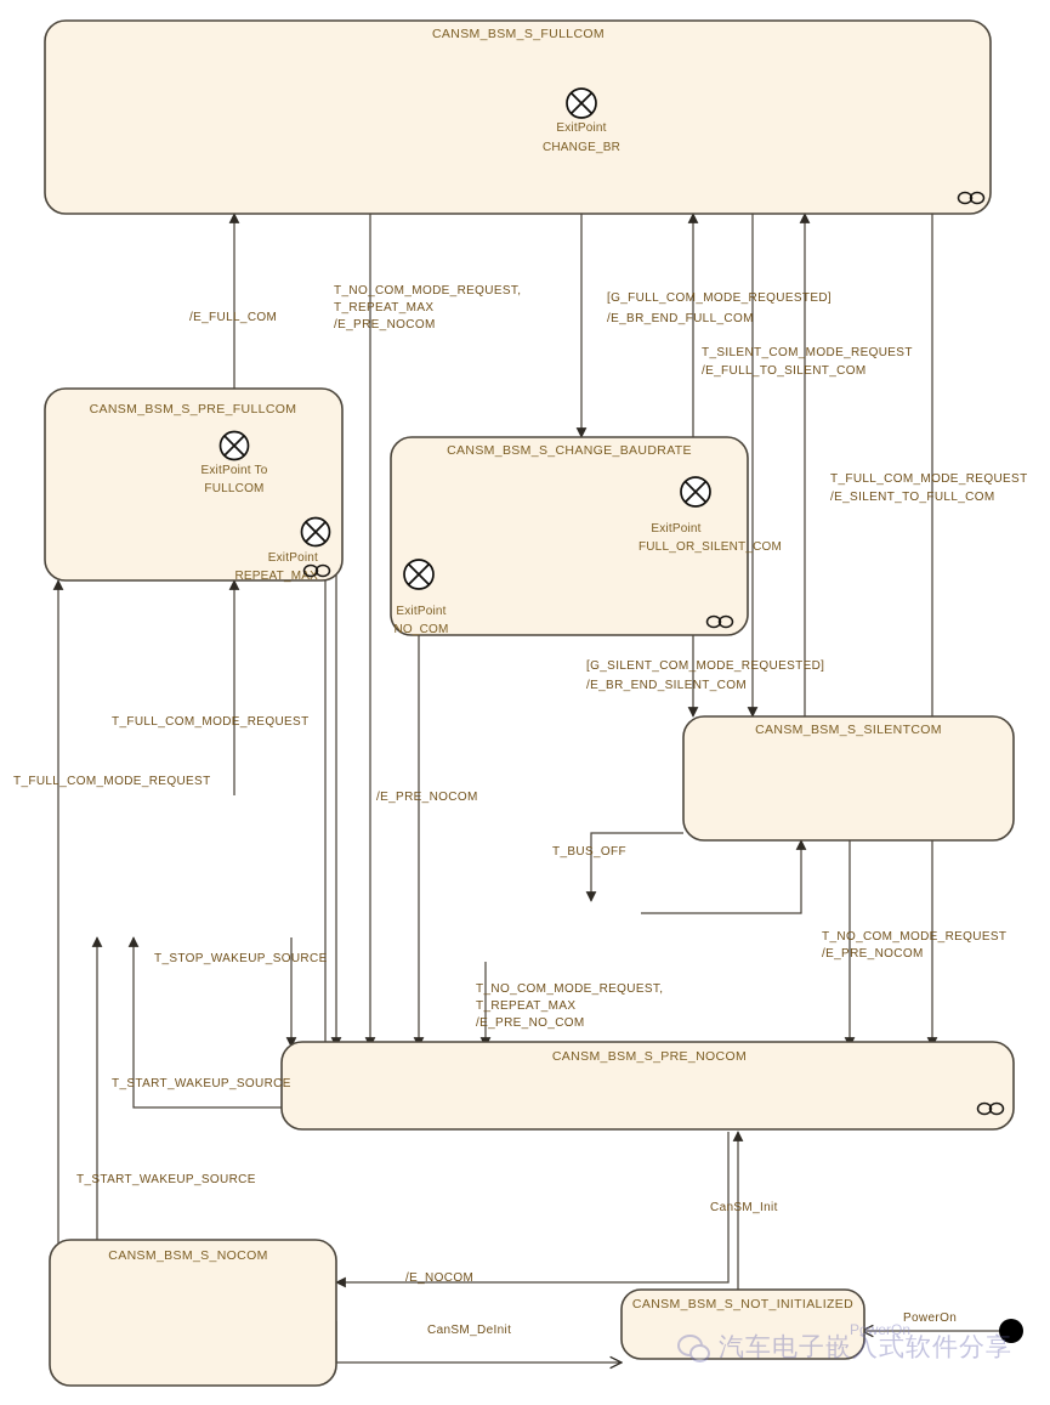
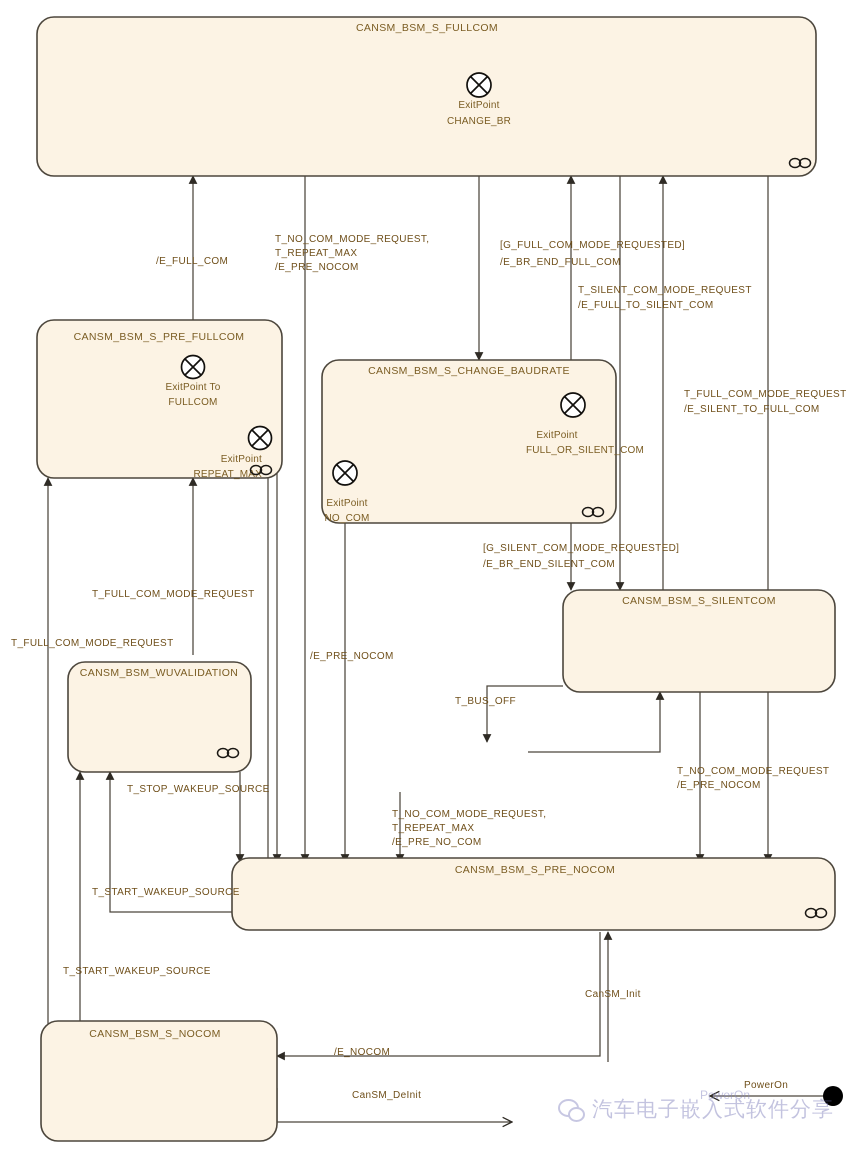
  CANSM_BSM_S_FULLCOM
  ExitPoint
  CHANGE_BR
  CANSM_BSM_S_PRE_FULLCOM
  ExitPoint To
  FULLCOM
  ExitPoint
  REPEAT_MA
  CANSM_BSM_S_CHANGE_BAUDRATE
  ExitPoint
  FULL_OR_SILENT_COM
  ExitPoint
  NO_COM
  CANSM_BSM_S_SILENTCOM
+ CANSM_BSM_WUVALIDATION
  CANSM_BSM_S_PRE_NOCOM
  CANSM_BSM_S_NOCOM
- CANSM_BSM_S_NOT_INITIALIZED
  /E_FULL_COM
  T_NO_COM_MODE_REQUEST,
  T_REPEAT_MAX
  /E_PRE_NOCOM
  [G_FULL_COM_MODE_REQUESTED]
  /E_BR_END_FULL_COM
  T_SILENT_COM_MODE_REQUEST
  /E_FULL_TO_SILENT_COM
  T_FULL_COM_MODE_REQUEST
  /E_SILENT_TO_FULL_COM
  [G_SILENT_COM_MODE_REQUESTED]
  /E_BR_END_SILENT_COM
  T_FULL_COM_MODE_REQUEST
  T_FULL_COM_MODE_REQUEST
  /E_PRE_NOCOM
  T_BUS_OFF
  T_STOP_WAKEUP_SOURCE
  T_NO_COM_MODE_REQUEST,
  T_REPEAT_MAX
  /E_PRE_NO_COM
  T_NO_COM_MODE_REQUEST
  /E_PRE_NOCOM
  T_START_WAKEUP_SOURCE
  T_START_WAKEUP_SOURCE
  CanSM_Init
  /E_NOCOM
  CanSM_DeInit
  PowerOn
  汽车电子嵌入式软件分享
  PowerOn
